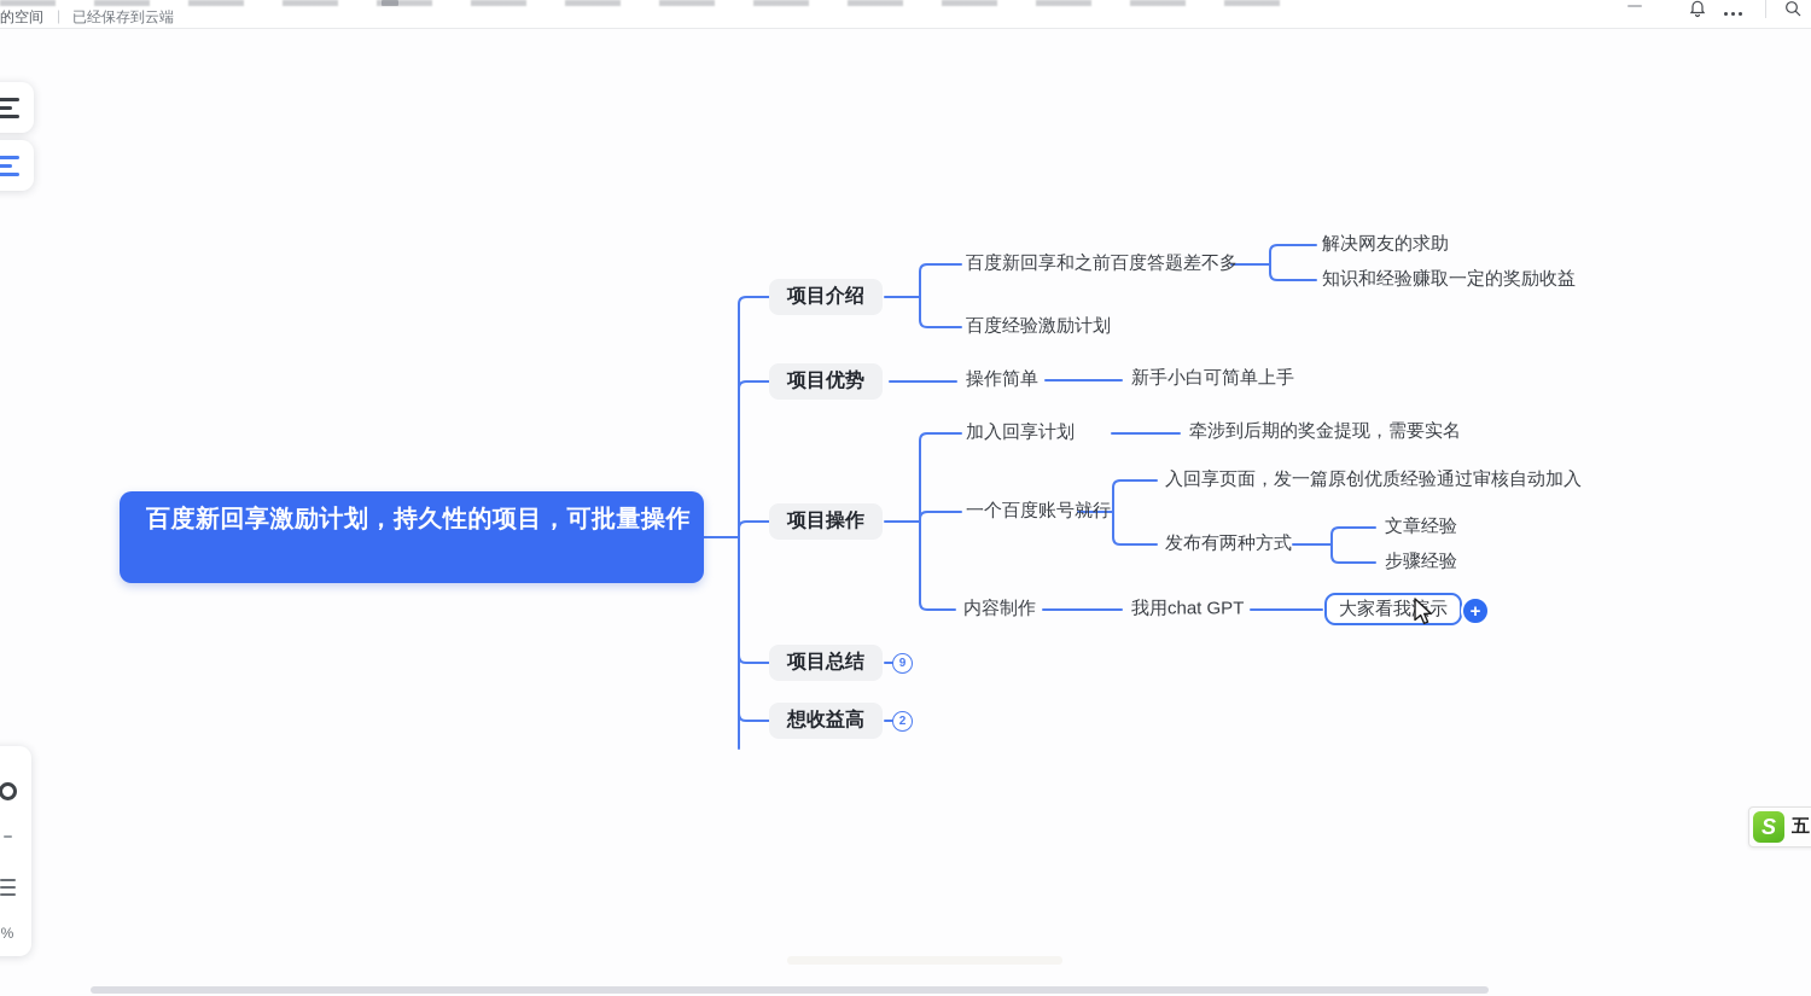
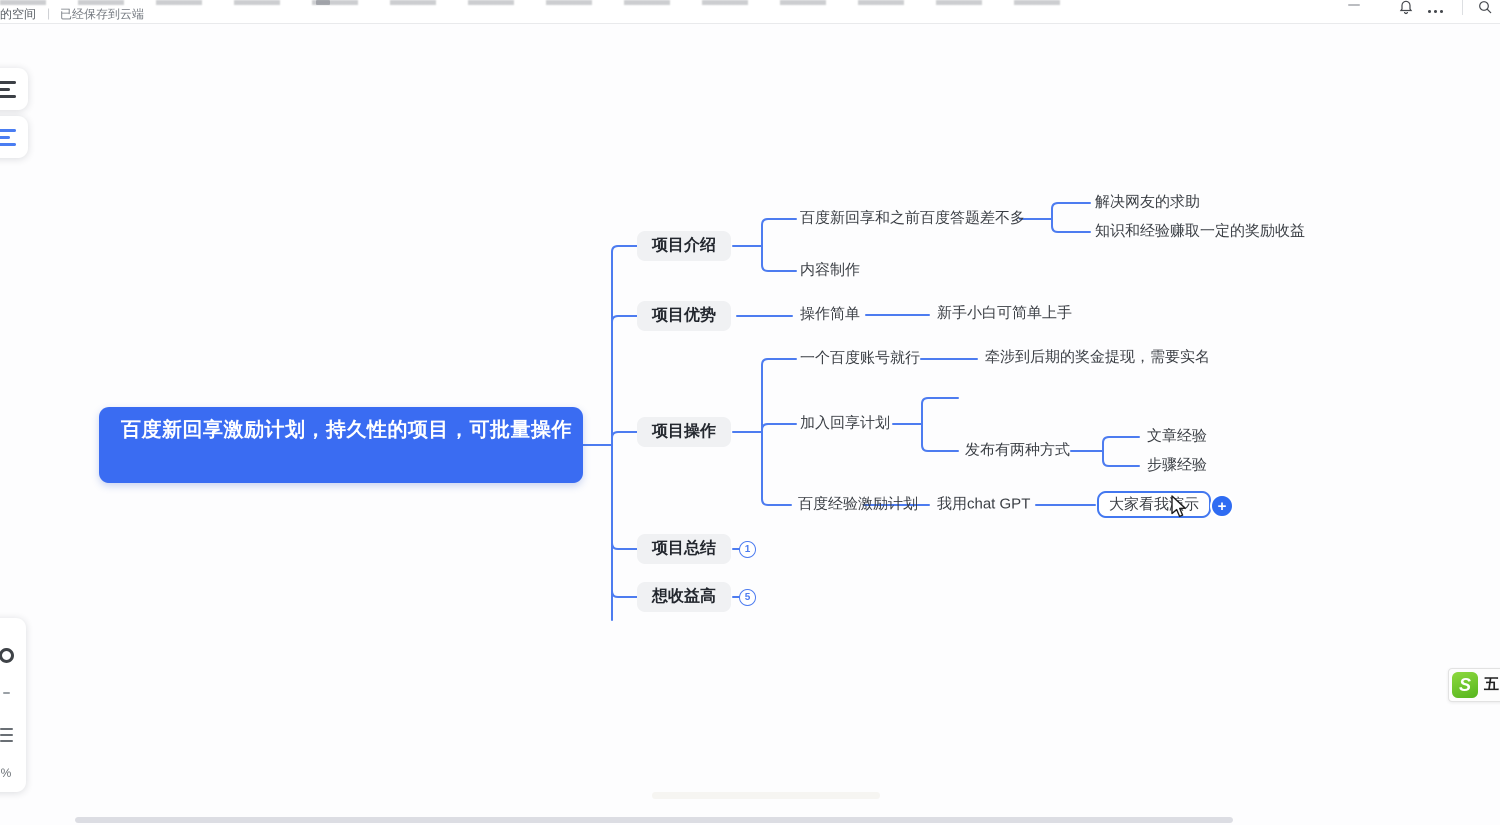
  的空间
  |
  已经保存到云端
  %
  百度新回享激励计划，持久性的项目，可批量操
  项目介绍
  项目优势
  项目操作
  项目总结
  想收益高
- 9
+ 1
- 2
+ 5
  百度新回享和之前百度答题差不多
  解决网友的求助
  知识和经验赚取一定的奖励收益
- 百度经验激励计划
+ 内容制作
  操作简单
  新手小白可简单上手
- 加入回享计划
+ 一个百度账号就行
  牵涉到后期的奖金提现，需要实名
- 一个百度账号就行
+ 加入回享计划
- 入回享页面，发一篇原创优质经验通过审核自动加入
  发布有两种方式
  文章经验
  步骤经验
- 内容制作
+ 百度经验激励计划
  我用chat GPT
  大家看我示
  +
  S
  五
